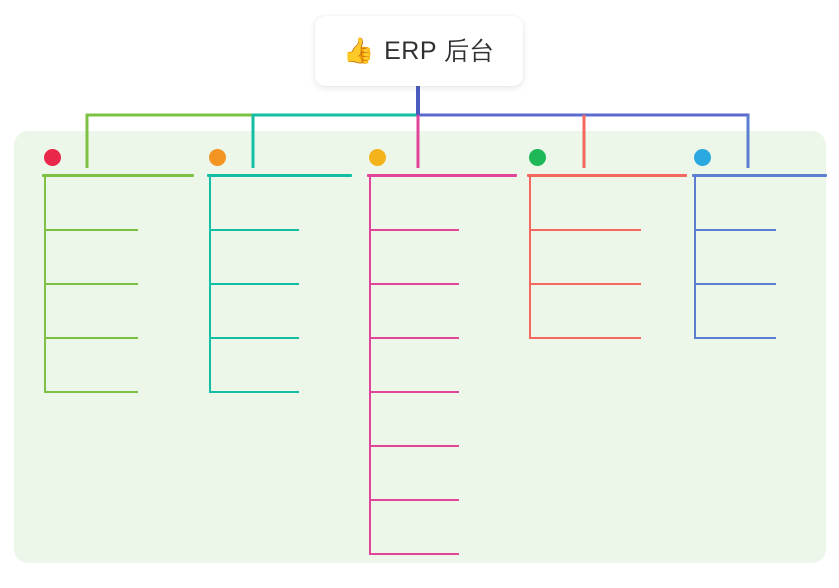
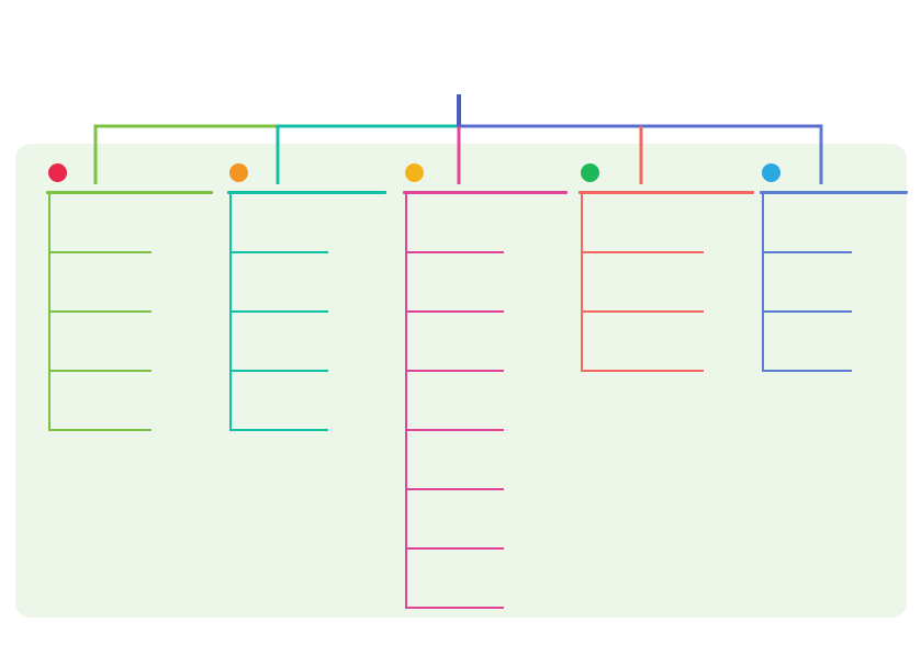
- 👍
- ERP 后台
